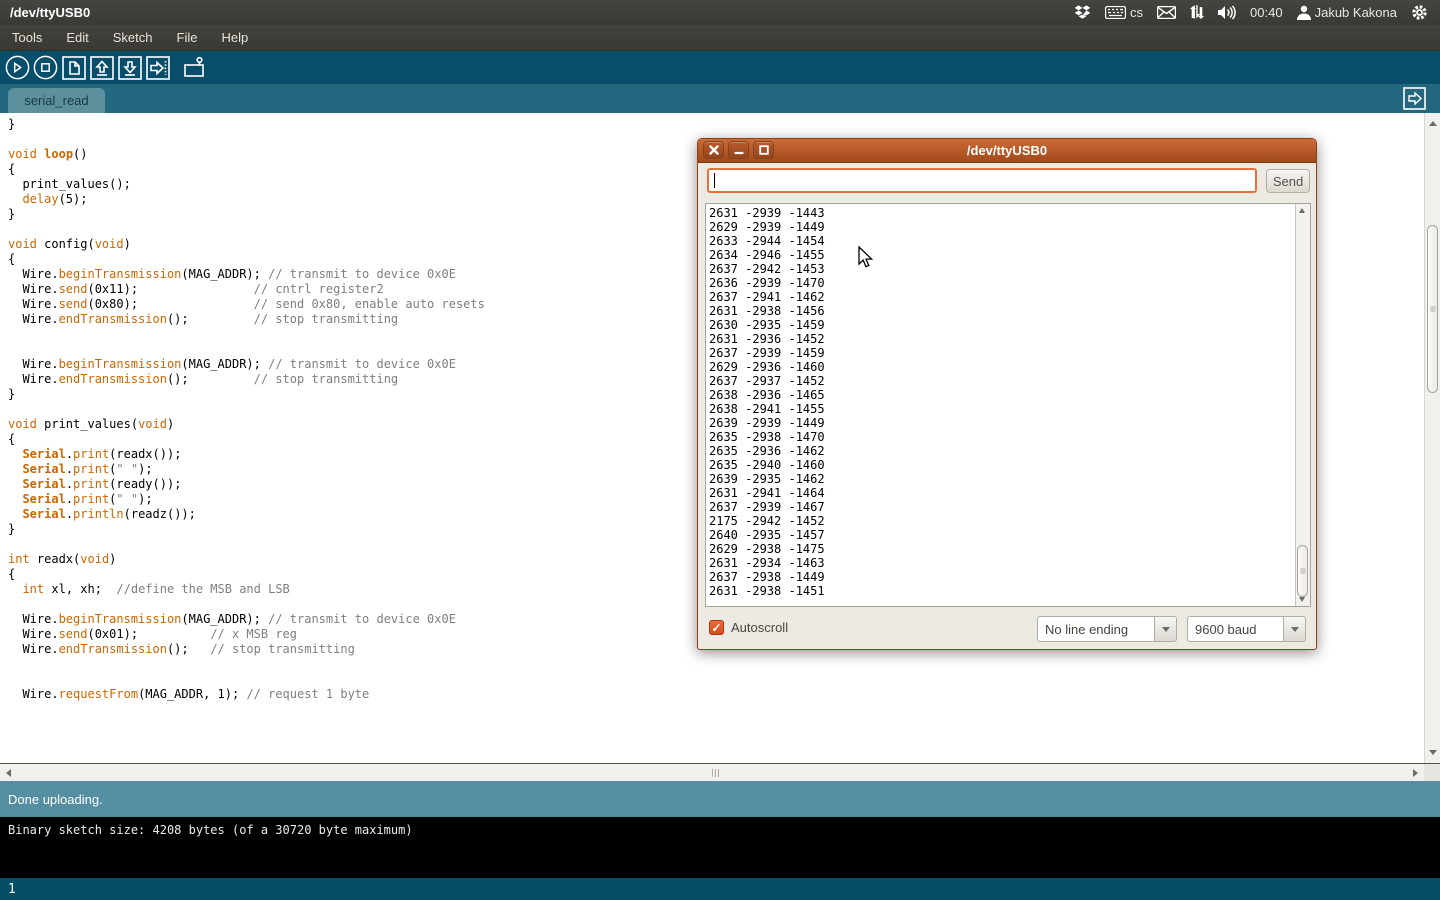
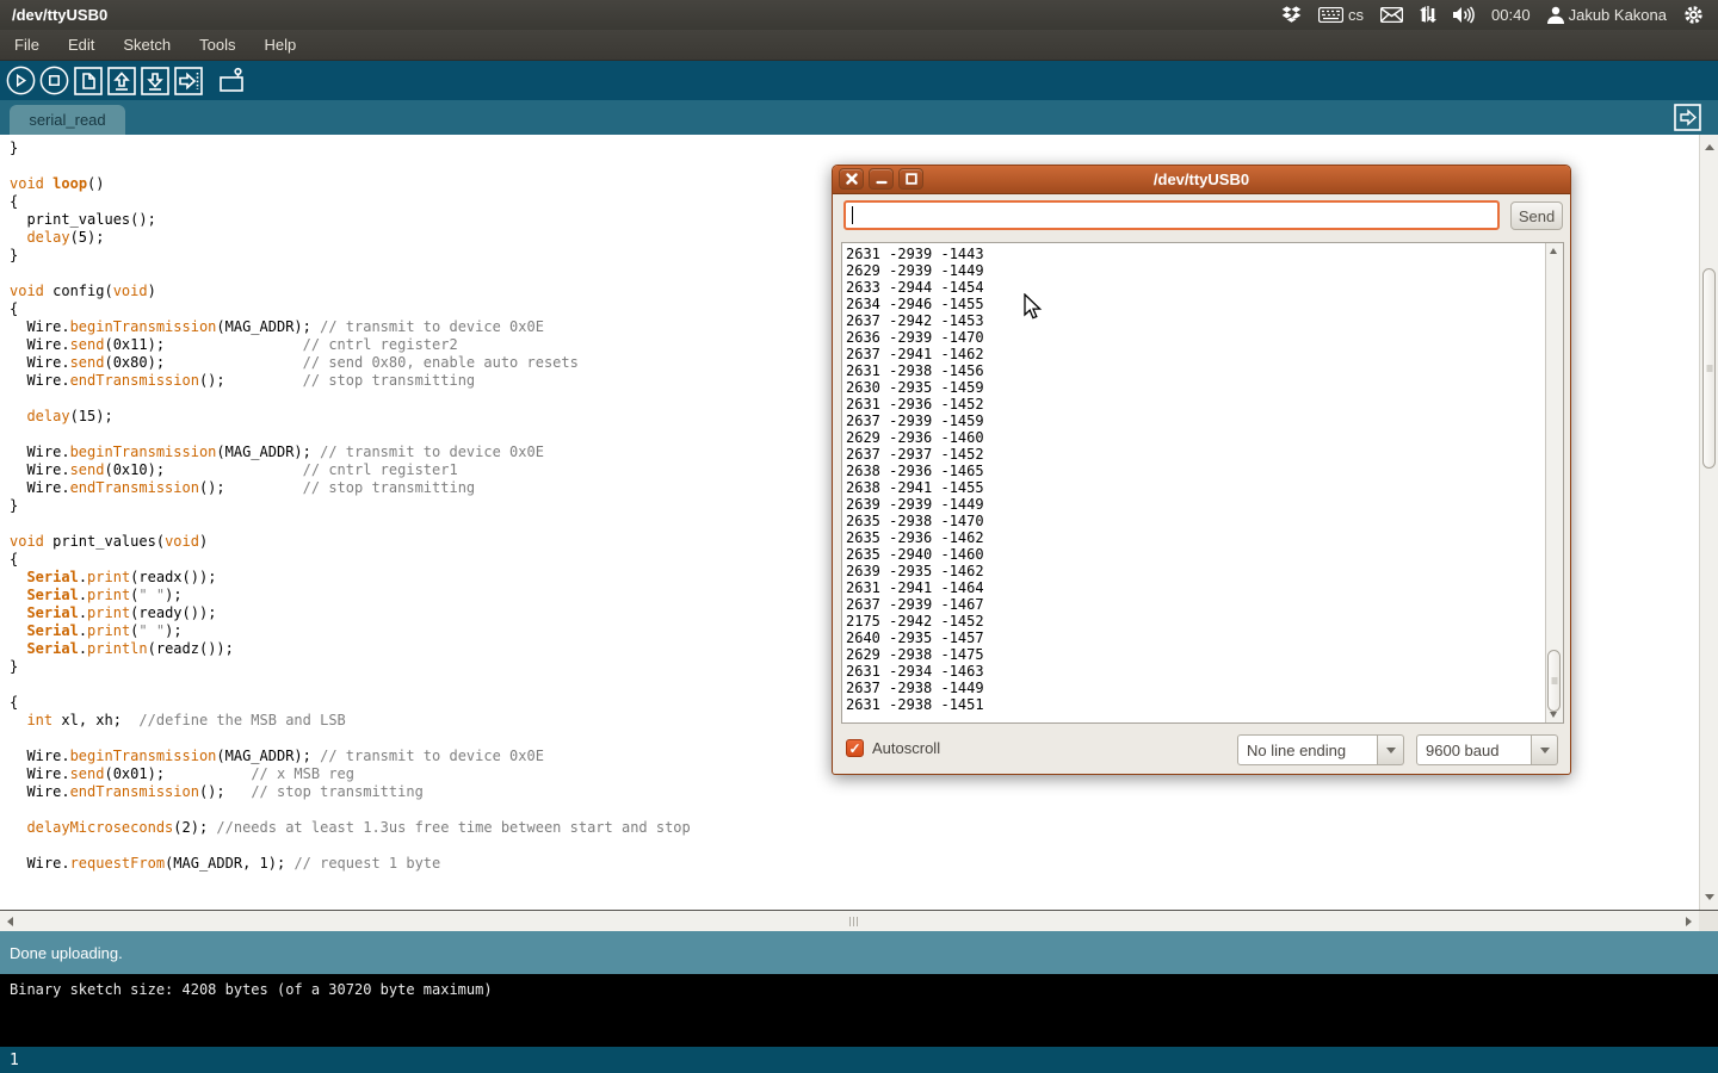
  /dev/ttyUSB0
  cs
  00:40
  Jakub Kakona
- Tools
+ File
  Edit
  Sketch
- File
+ Tools
  Help
  serial_read
  }
  void loop()
  {
  print_values();
  delay(5);
  }
  void config(void)
  {
  Wire.beginTransmission(MAG_ADDR); // transmit to device 0x0E
  Wire.send(0x11); // cntrl register2
  Wire.send(0x80); // send 0x80, enable auto resets
  Wire.endTransmission(); // stop transmitting
+ delay(15);
  Wire.beginTransmission(MAG_ADDR); // transmit to device 0x0E
+ Wire.send(0x10); // cntrl register1
  Wire.endTransmission(); // stop transmitting
  }
  void print_values(void)
  {
  Serial.print(readx());
  Serial.print(" ");
  Serial.print(ready());
  Serial.print(" ");
  Serial.println(readz());
  }
- int readx(void)
  {
  int xl, xh; //define the MSB and LSB
  Wire.beginTransmission(MAG_ADDR); // transmit to device 0x0E
  Wire.send(0x01); // x MSB reg
  Wire.endTransmission(); // stop transmitting
+ delayMicroseconds(2); //needs at least 1.3us free time between start and stop
  Wire.requestFrom(MAG_ADDR, 1); // request 1 byte
  Done uploading.
  Binary sketch size: 4208 bytes (of a 30720 byte maximum)
  1
  /dev/ttyUSB0
  Send
  2631 -2939 -1443
  2629 -2939 -1449
  2633 -2944 -1454
  2634 -2946 -1455
  2637 -2942 -1453
  2636 -2939 -1470
  2637 -2941 -1462
  2631 -2938 -1456
  2630 -2935 -1459
  2631 -2936 -1452
  2637 -2939 -1459
  2629 -2936 -1460
  2637 -2937 -1452
  2638 -2936 -1465
  2638 -2941 -1455
  2639 -2939 -1449
  2635 -2938 -1470
  2635 -2936 -1462
  2635 -2940 -1460
  2639 -2935 -1462
  2631 -2941 -1464
  2637 -2939 -1467
  2175 -2942 -1452
  2640 -2935 -1457
  2629 -2938 -1475
  2631 -2934 -1463
  2637 -2938 -1449
  2631 -2938 -1451
  ✓
  Autoscroll
  No line ending
  9600 baud
